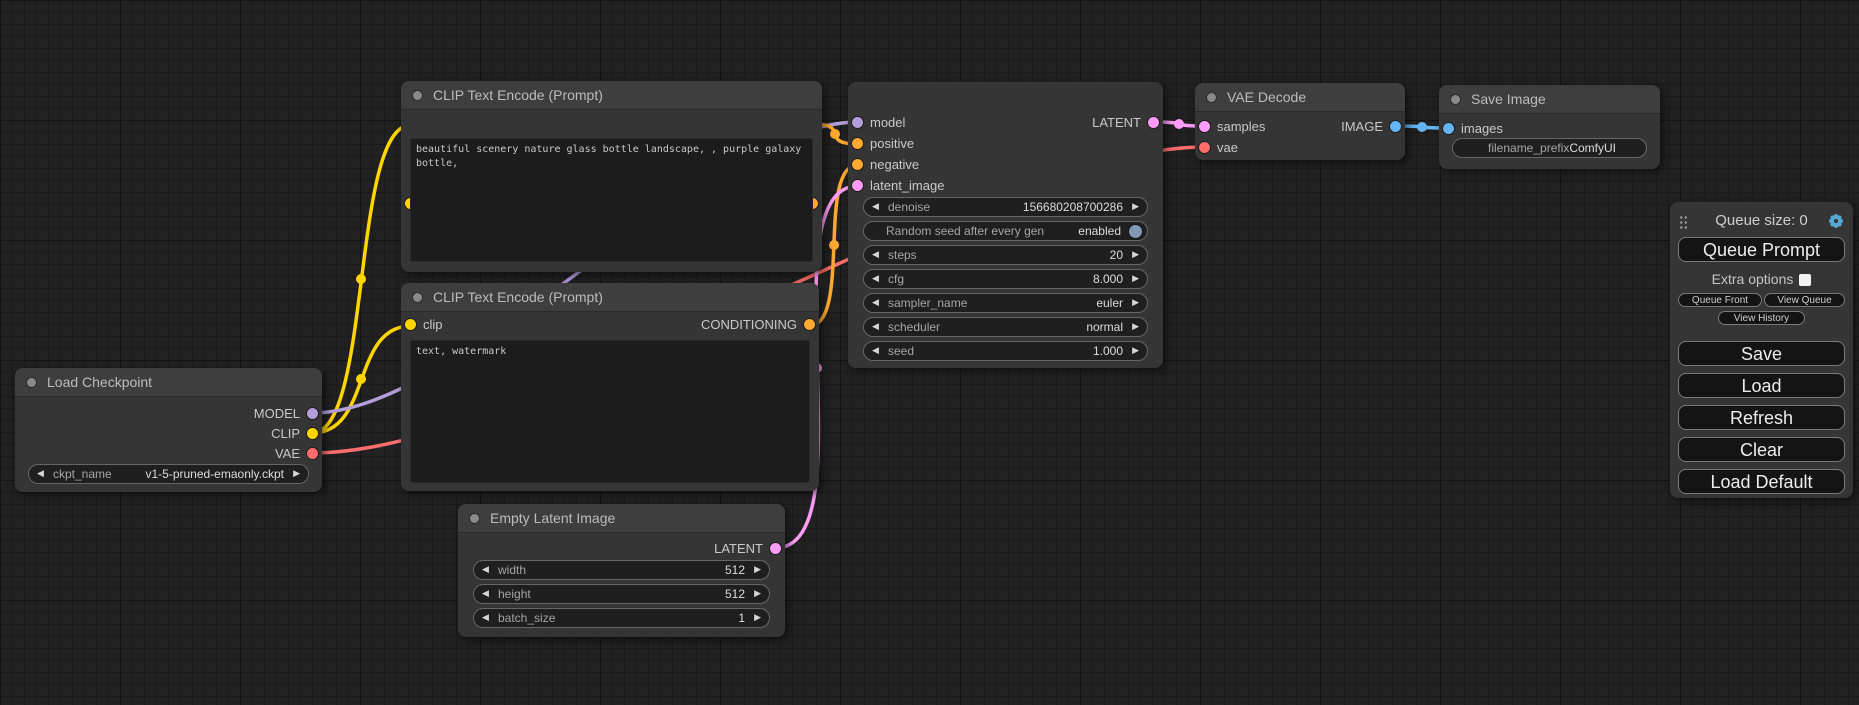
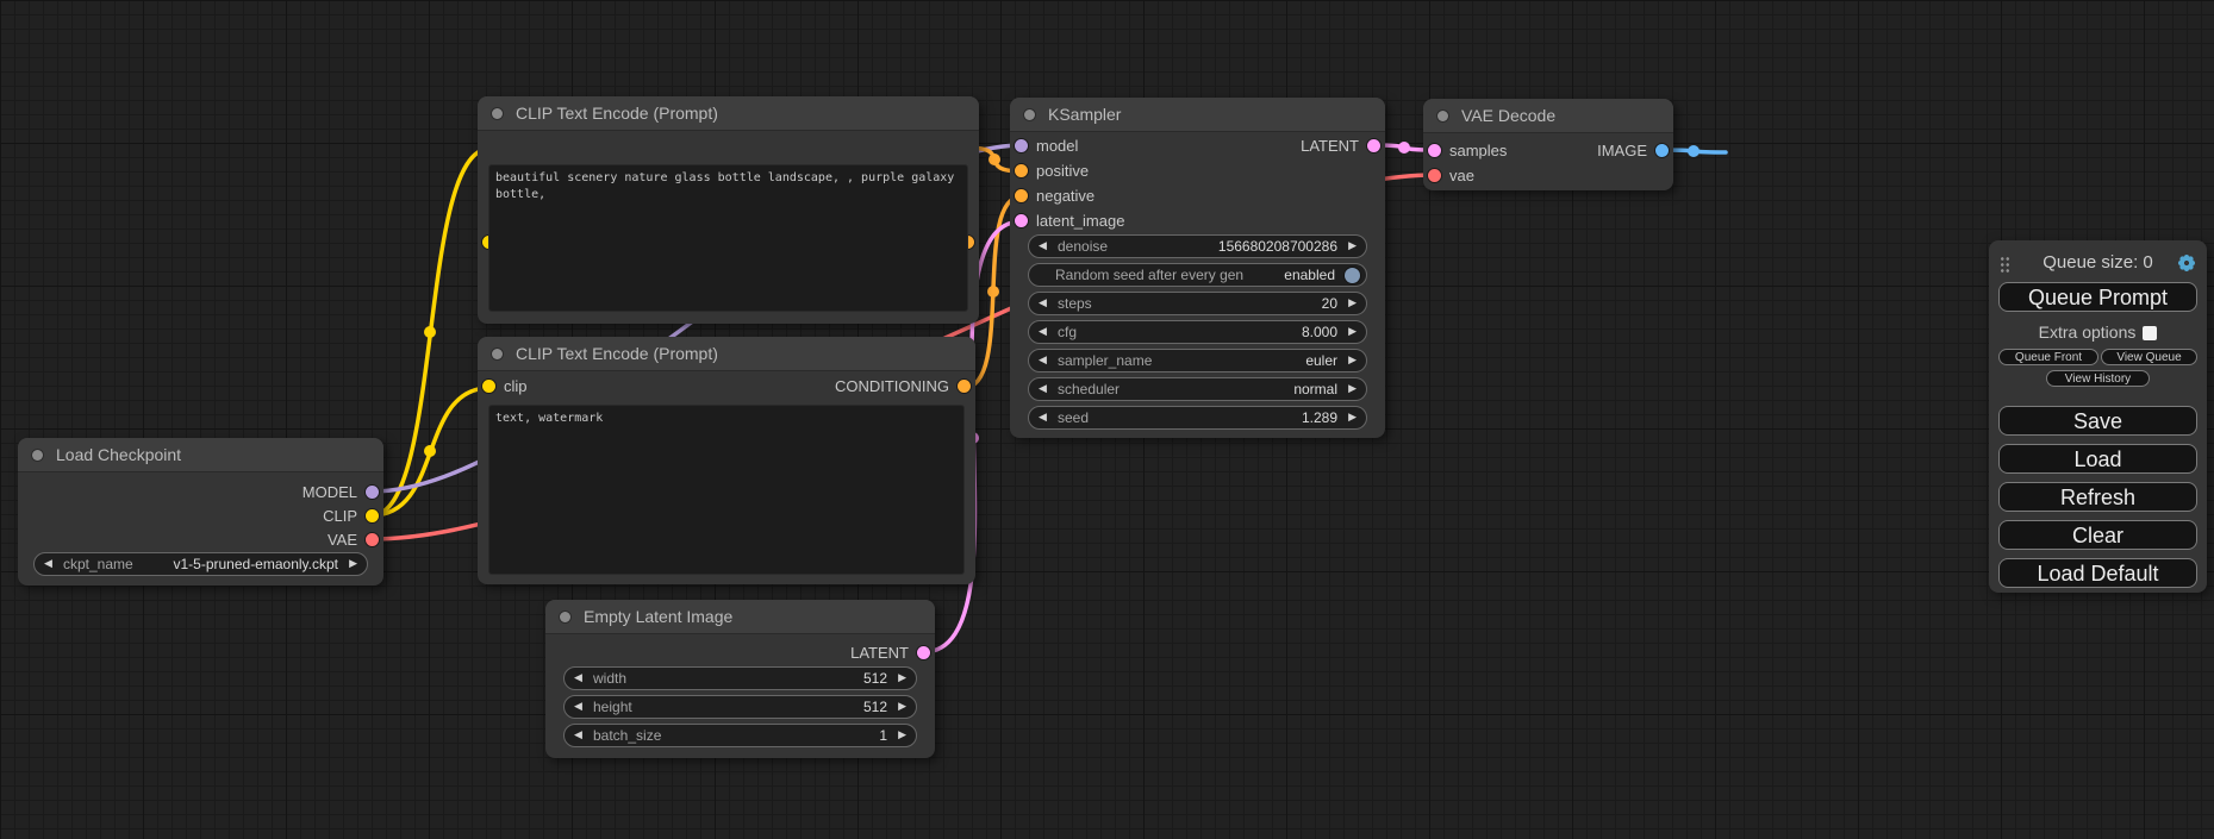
  CLIP Text Encode (Prompt)
  CLIP Text Encode (Prompt)
  clip
  CONDITIONING
  text, watermark
+ KSampler
  model
  LATENT
  positive
  negative
  latent_image
  ◀
  denoise
  156680208700286
  ▶
  Random seed after every gen
  enabled
  ◀
  steps
  20
  ▶
  ◀
  cfg
  8.000
  ▶
  ◀
  sampler_name
  euler
  ▶
  ◀
  scheduler
  normal
  ▶
  ◀
  seed
- 1.000
+ 1.289
  ▶
  Load Checkpoint
  MODEL
  CLIP
  VAE
  ◀
  ckpt_name
  v1-5-pruned-emaonly.ckpt
  ▶
  Empty Latent Image
  LATENT
  ◀
  width
  512
  ▶
  ◀
  height
  512
  ▶
  ◀
  batch_size
  1
  ▶
  VAE Decode
  samples
  IMAGE
  vae
- Save Image
- images
- filename_prefix
- ComfyUI
  Queue size: 0
  Queue Prompt
  Extra options
  Queue Front
  View Queue
  View History
  Save
  Load
  Refresh
  Clear
  Load Default
